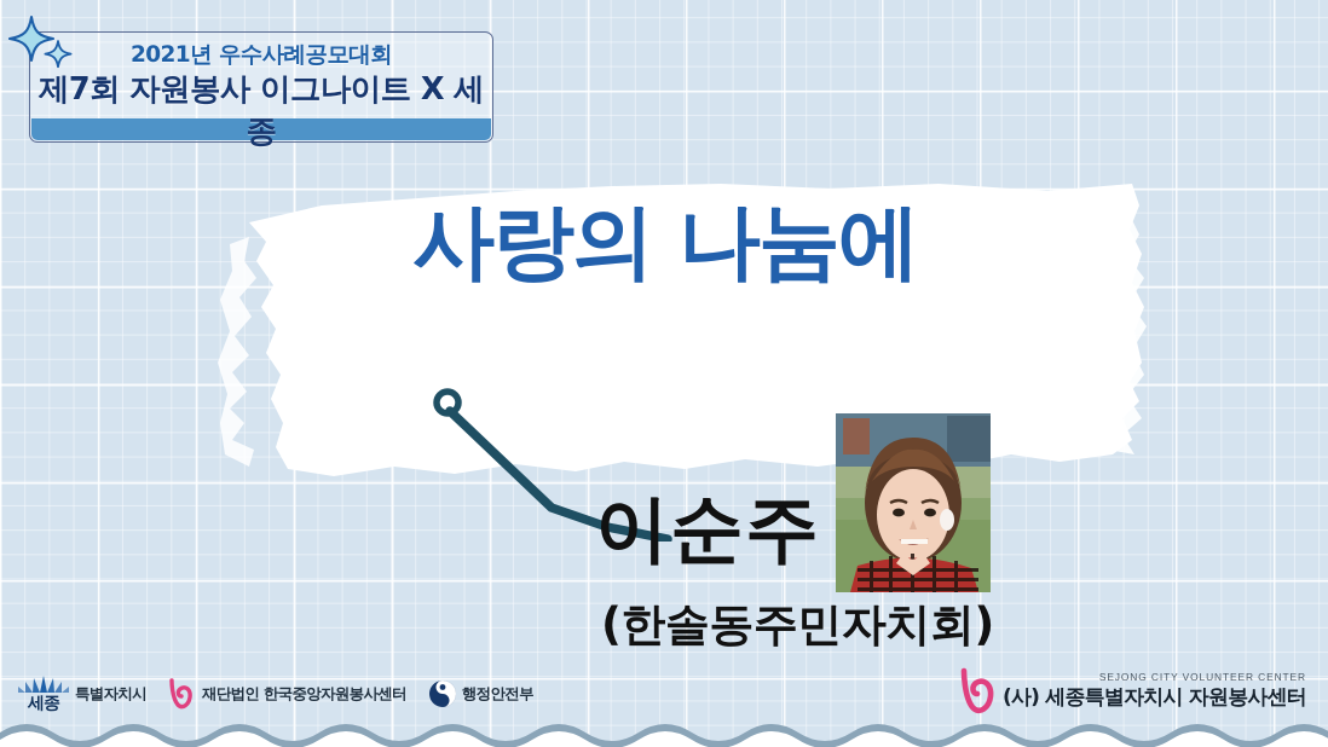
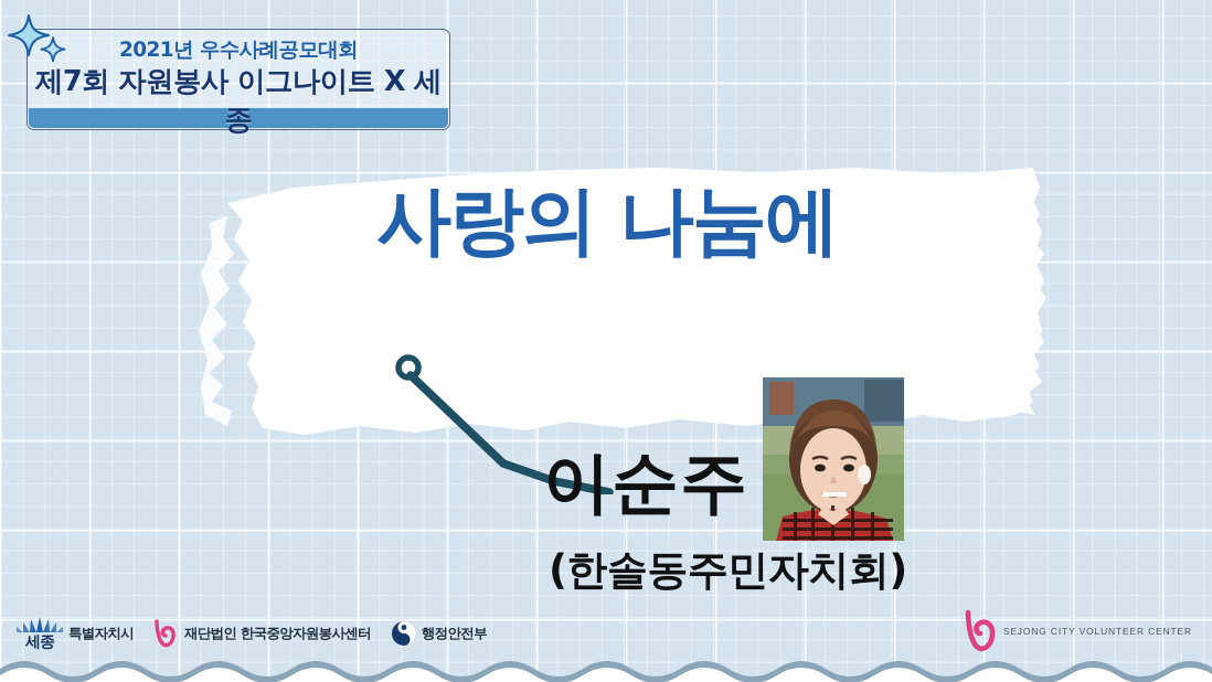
  2021년 우수사례공모대회
  제7회 자원봉사 이그나이트 X 세종
  사랑의 나눔에
  이순주
  (한솔동주민자치회)
  세종
  특별자치시
  재단법인 한국중앙자원봉사센터
  행정안전부
  SEJONG CITY VOLUNTEER CENTER
- (사) 세종특별자치시 자원봉사센터
